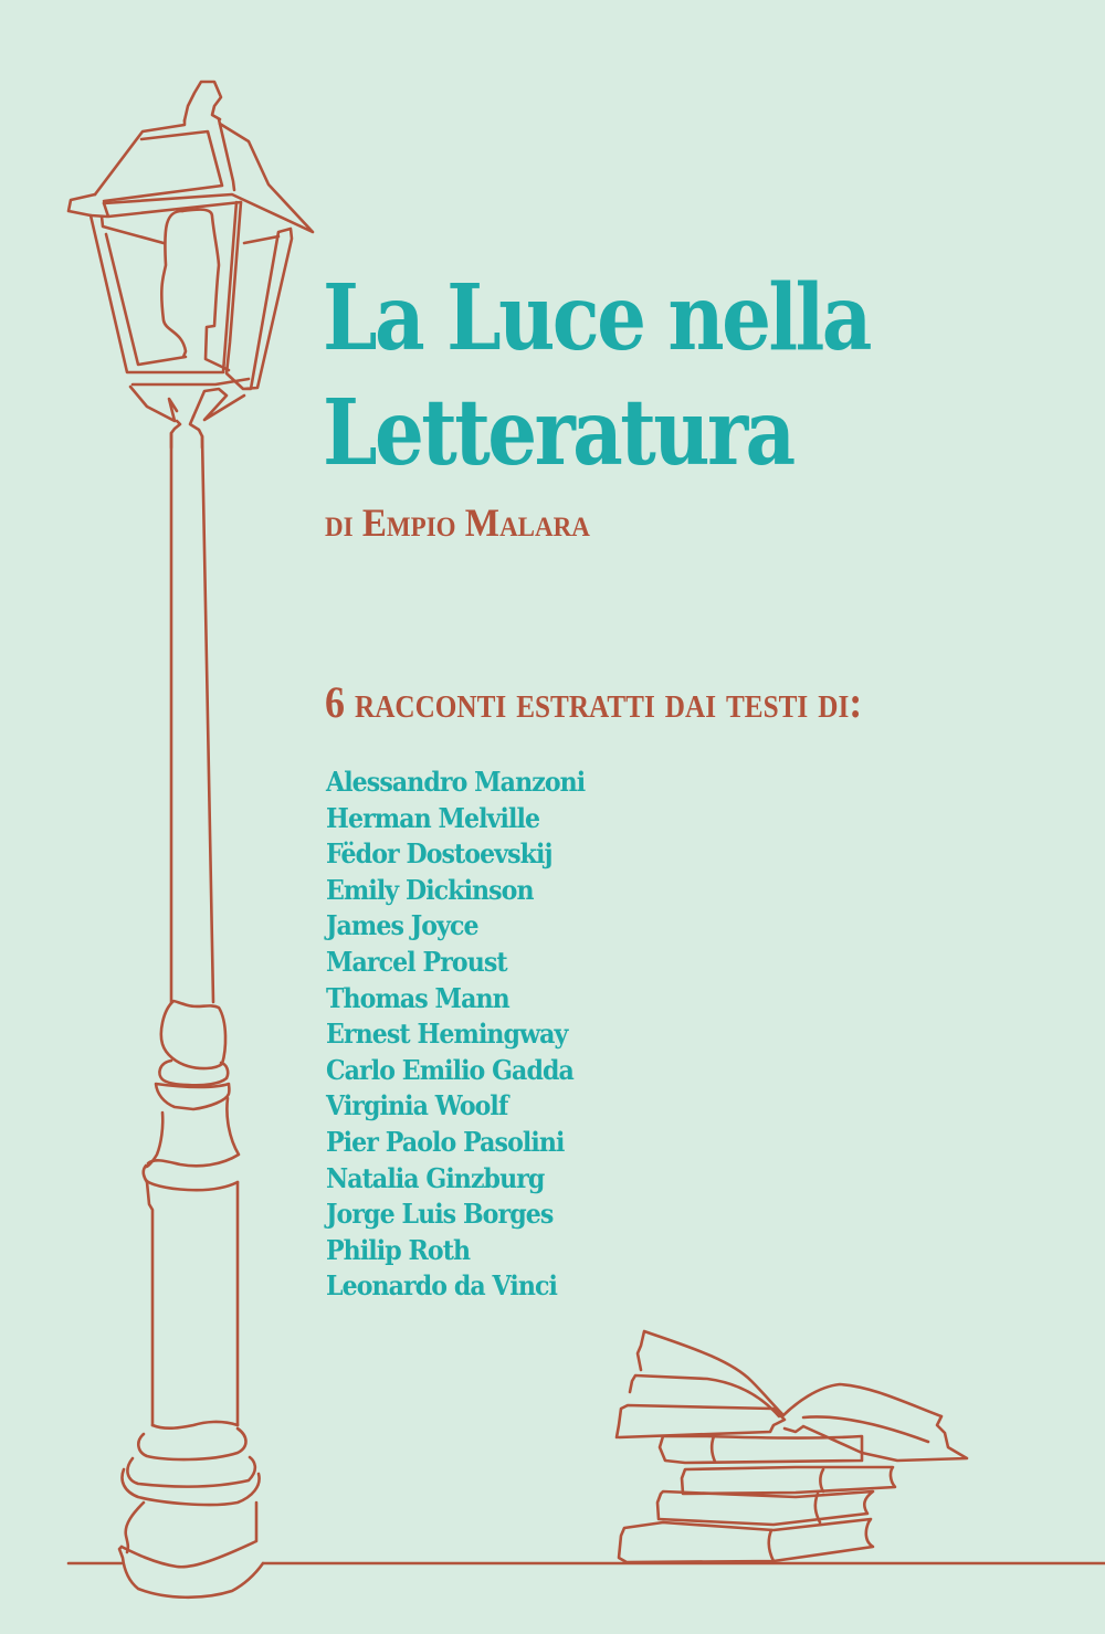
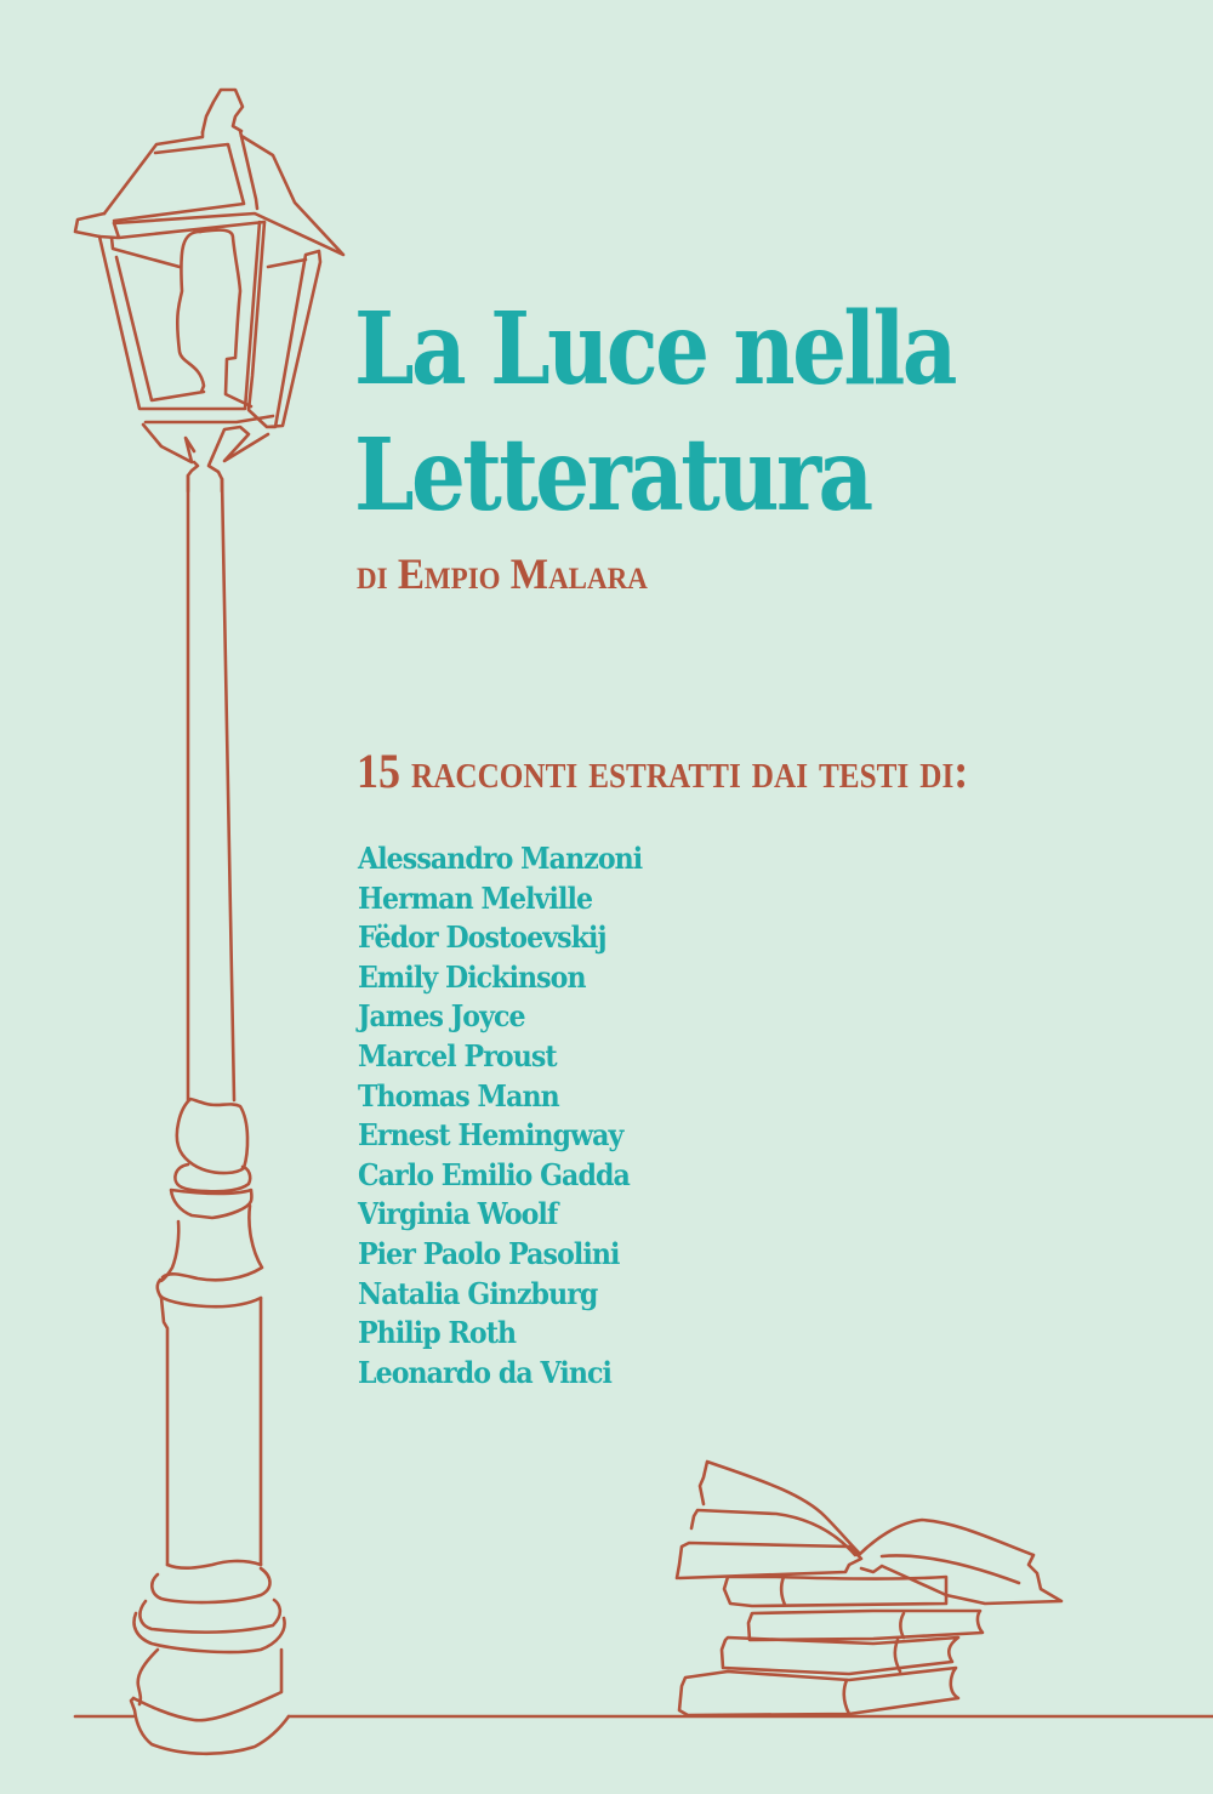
  La Luce nella
  Letteratura
  di Empio Malara
- 6 racconti estratti dai testi di:
+ 15 racconti estratti dai testi di:
  Alessandro Manzoni
  Herman Melville
  Fëdor Dostoevskij
  Emily Dickinson
  James Joyce
  Marcel Proust
  Thomas Mann
  Ernest Hemingway
  Carlo Emilio Gadda
  Virginia Woolf
  Pier Paolo Pasolini
  Natalia Ginzburg
- Jorge Luis Borges
  Philip Roth
  Leonardo da Vinci
